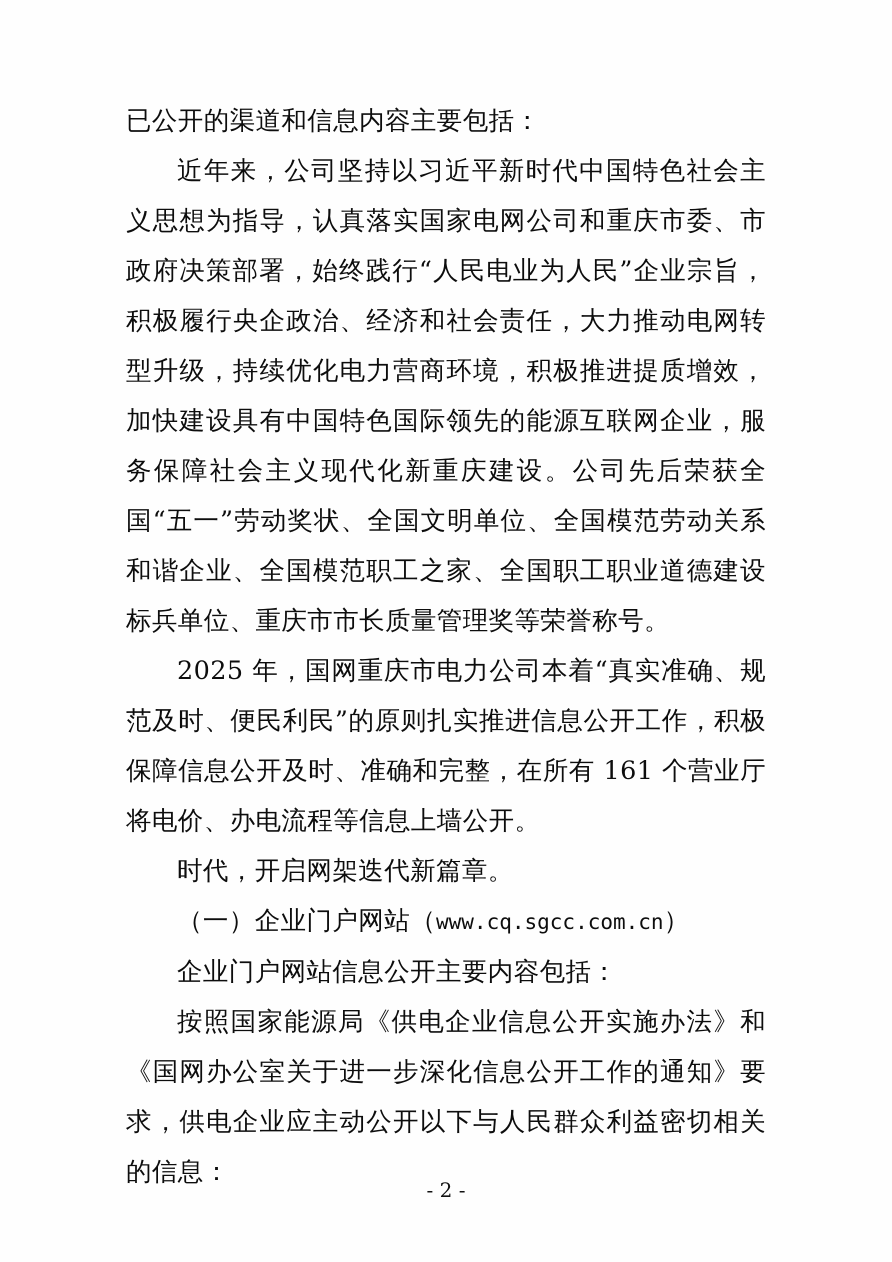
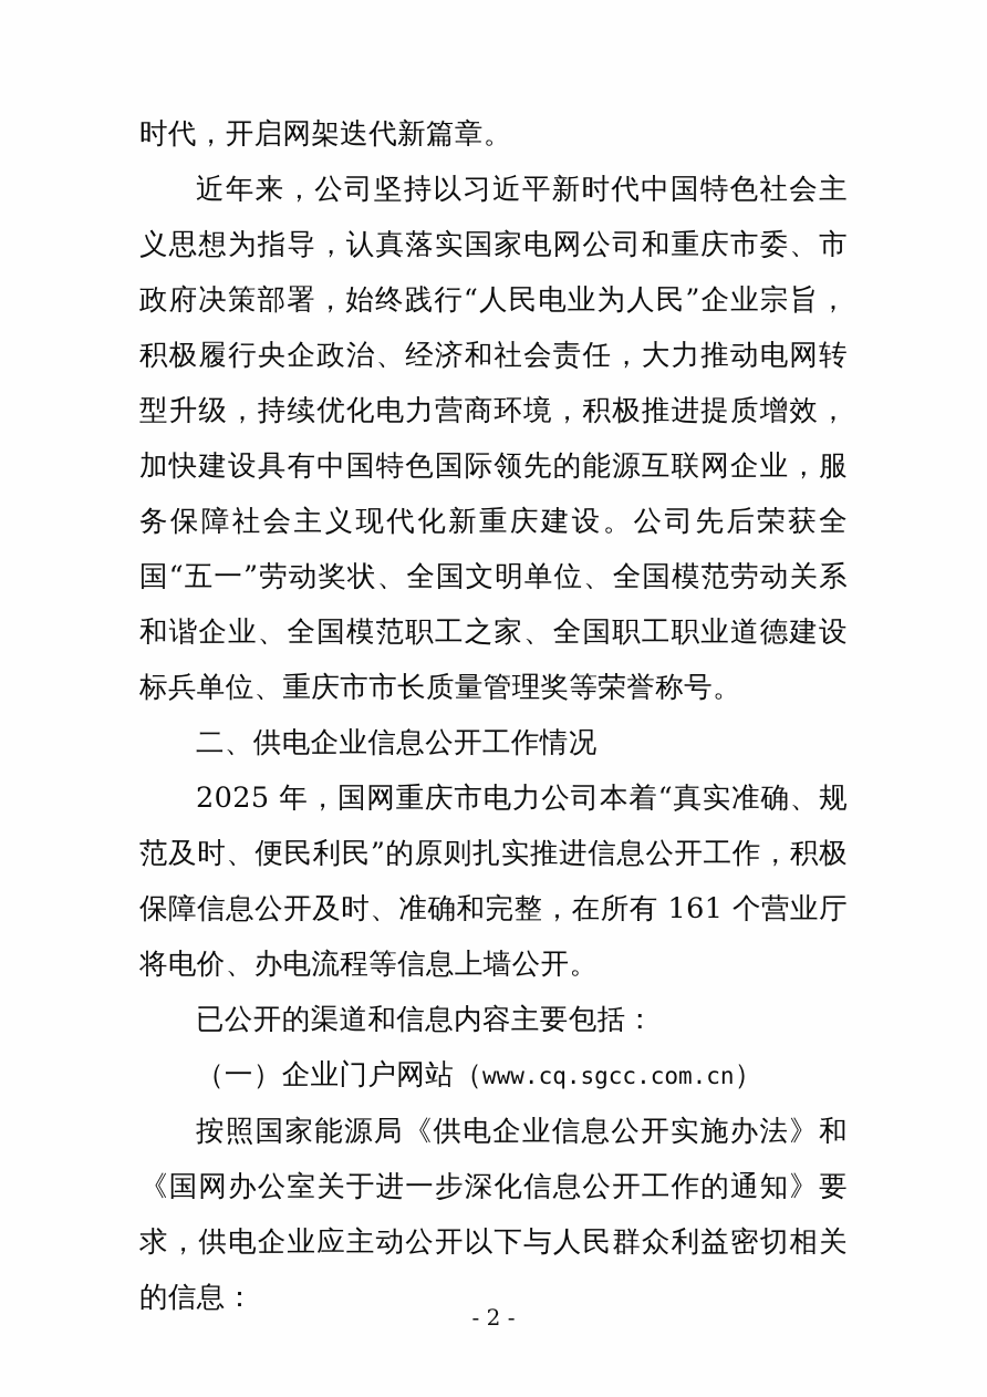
- 已公开的渠道和信息内容主要包括：
+ 时代，开启网架迭代新篇章。
  近年来，公司坚持以习近平新时代中国特色社会主义思想为指导，认真落实国家电网公司和重庆市委、市政府决策部署，始终践行“人民电业为人民”企业宗旨，积极履行央企政治、经济和社会责任，大力推动电网转型升级，持续优化电力营商环境，积极推进提质增效，加快建设具有中国特色国际领先的能源互联网企业，服务保障社会主义现代化新重庆建设。公司先后荣获全国“五一”劳动奖状、全国文明单位、全国模范劳动关系和谐企业、全国模范职工之家、全国职工职业道德建设标兵单位、重庆市市长质量管理奖等荣誉称号。
+ 二、供电企业信息公开工作情况
  2025 年，国网重庆市电力公司本着“真实准确、规范及时、便民利民”的原则扎实推进信息公开工作，积极保障信息公开及时、准确和完整，在所有 161 个营业厅将电价、办电流程等信息上墙公开。
- 时代，开启网架迭代新篇章。
+ 已公开的渠道和信息内容主要包括：
  （一）企业门户网站（www.cq.sgcc.com.cn）
- 企业门户网站信息公开主要内容包括：
  按照国家能源局《供电企业信息公开实施办法》和《国网办公室关于进一步深化信息公开工作的通知》要求，供电企业应主动公开以下与人民群众利益密切相关的信息：
  - 2 -
